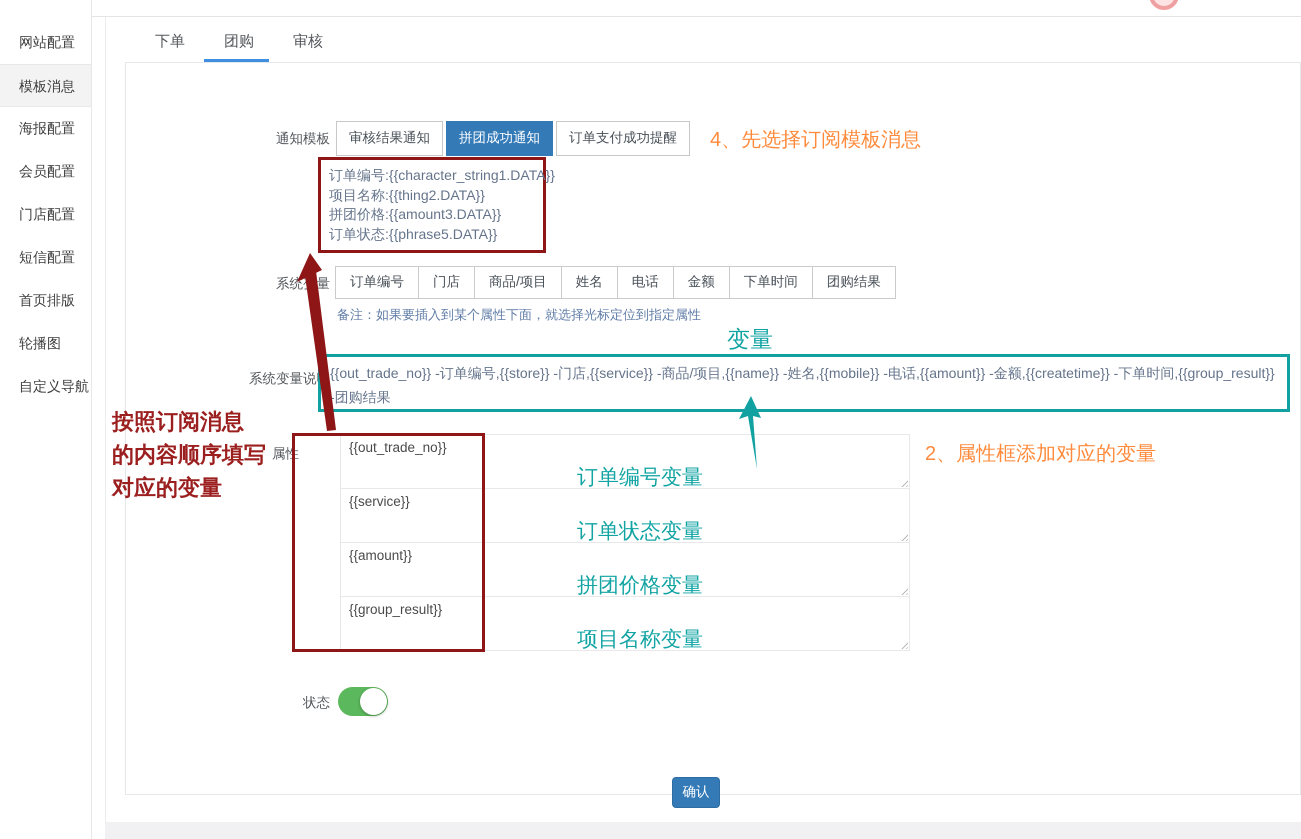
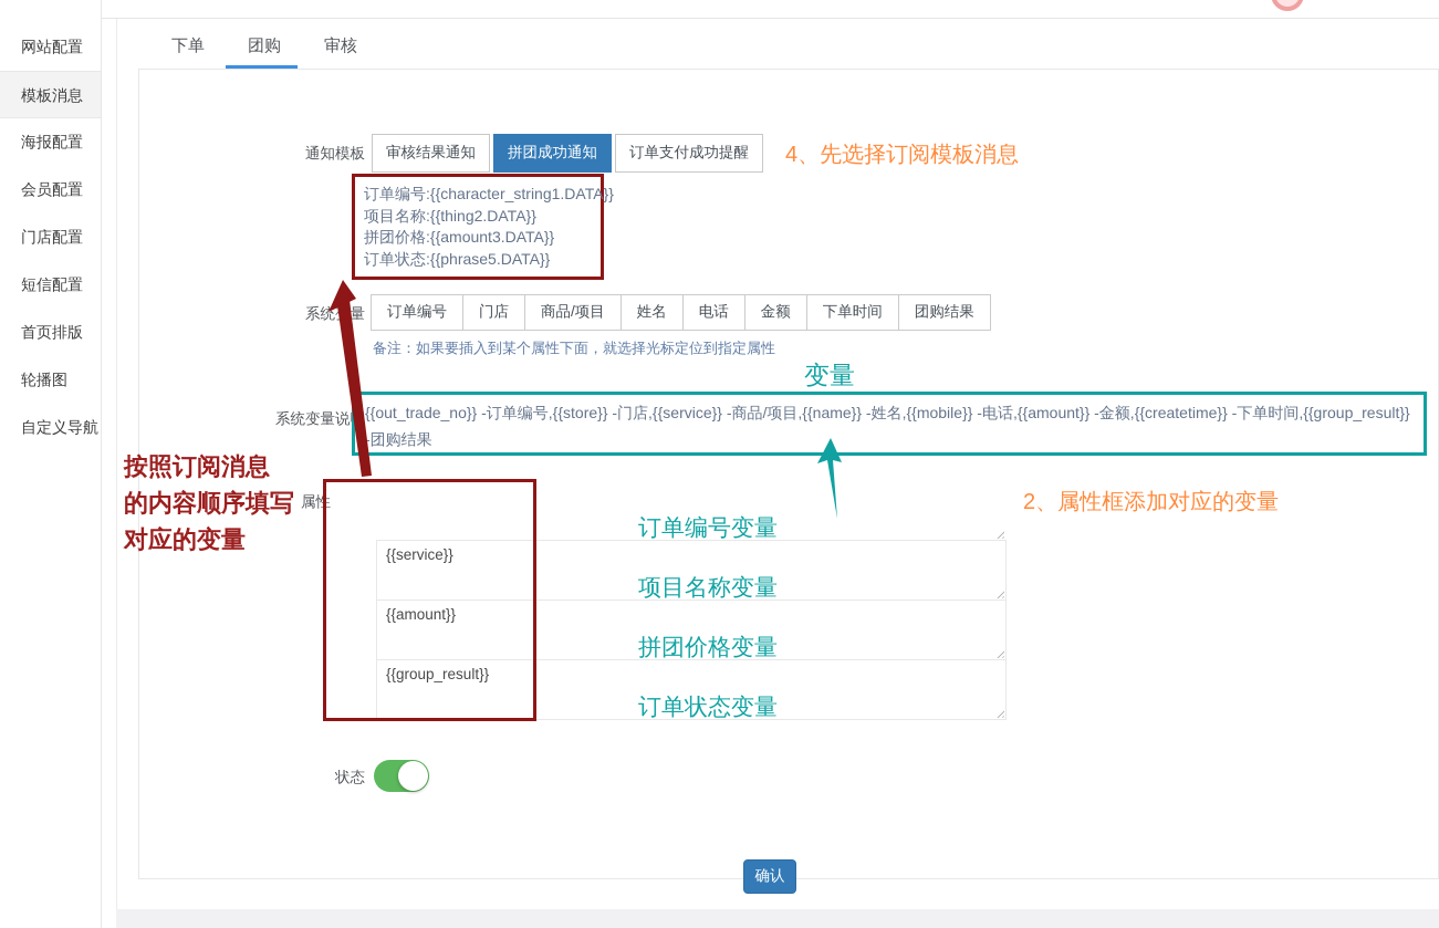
  网站配置
  模板消息
  海报配置
  会员配置
  门店配置
  短信配置
  首页排版
  轮播图
  自定义导航
  下单
  团购
  审核
  通知模板
  审核结果通知
  拼团成功通知
  订单支付成功提醒
  4、先选择订阅模板消息
  订单编号:{{character_string1.DAT
  项目名称:{{thing2.DATA}}
  拼团价格:{{amount3.DATA}}
  订单状态:{{phrase5.DATA}}
  系统量
  订单编号
  门店
  商品/项目
  姓名
  电话
  金额
  下单时间
  团购结果
  备注：如果要插入到某个属性下面，就选择光标定位到指定属性
  变量
  系统变量说
  {{out_trade_no}} -订单编号,{{store}} -门店,{{service}} -商品/项目,{{name}} -姓名,{{mobile}} -电话,{{amount}} -金额,{{createtime}} -下单时间,{{group_result}} -团购结果
  按照订阅消息
  的内容顺序填写
  对应的变量
  属性
- {{out_trade_no}}
  {{service}}
  {{amount}}
  {{group_result}}
  订单编号变量
- 订单状态变量
+ 项目名称变量
  拼团价格变量
- 项目名称变量
+ 订单状态变量
  2、属性框添加对应的变量
  状态
  确认
